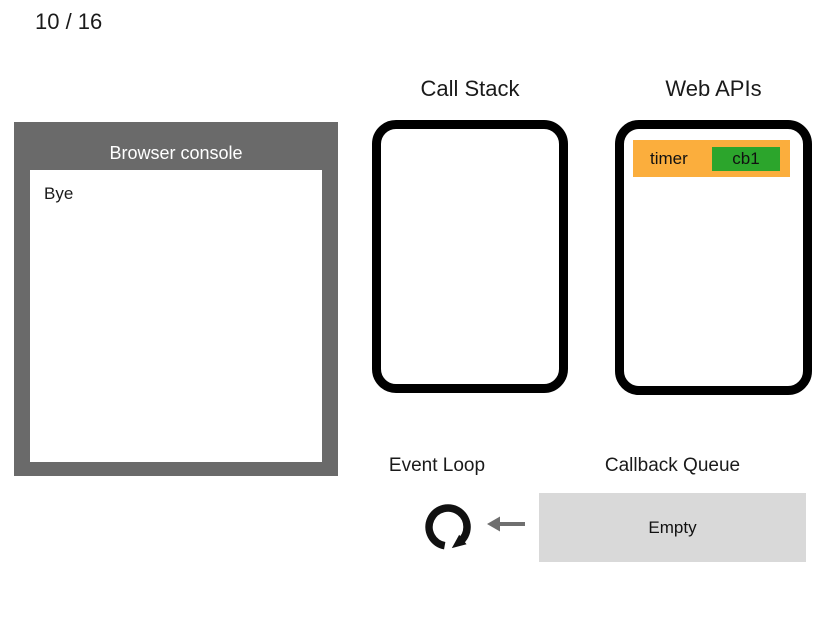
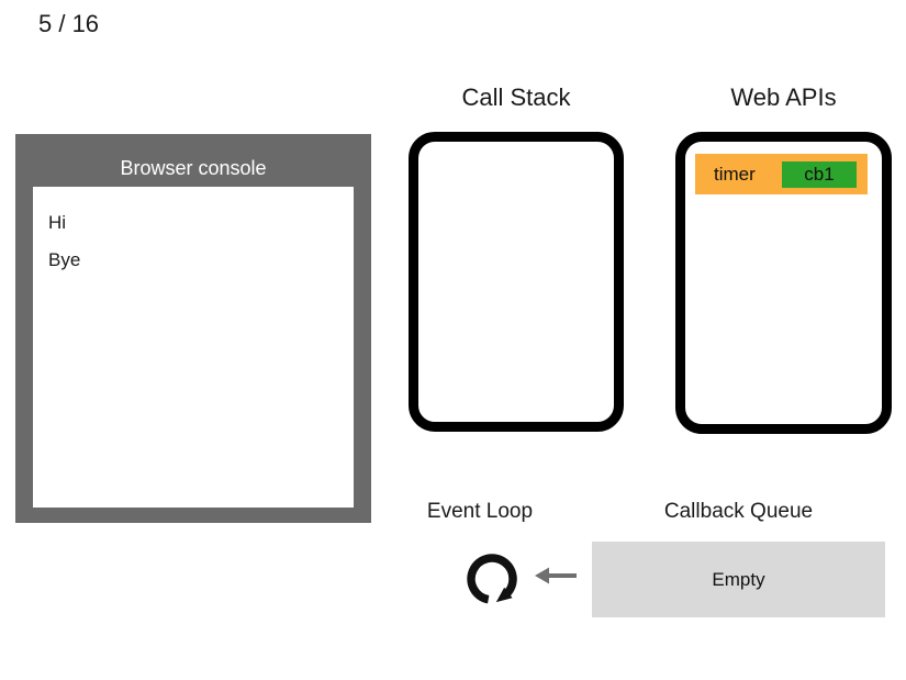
- 10 / 16
+ 5 / 16
  Browser console
+ Hi
  Bye
  Call Stack
  Web APIs
  timer
  cb1
  Event Loop
  Callback Queue
  Empty
